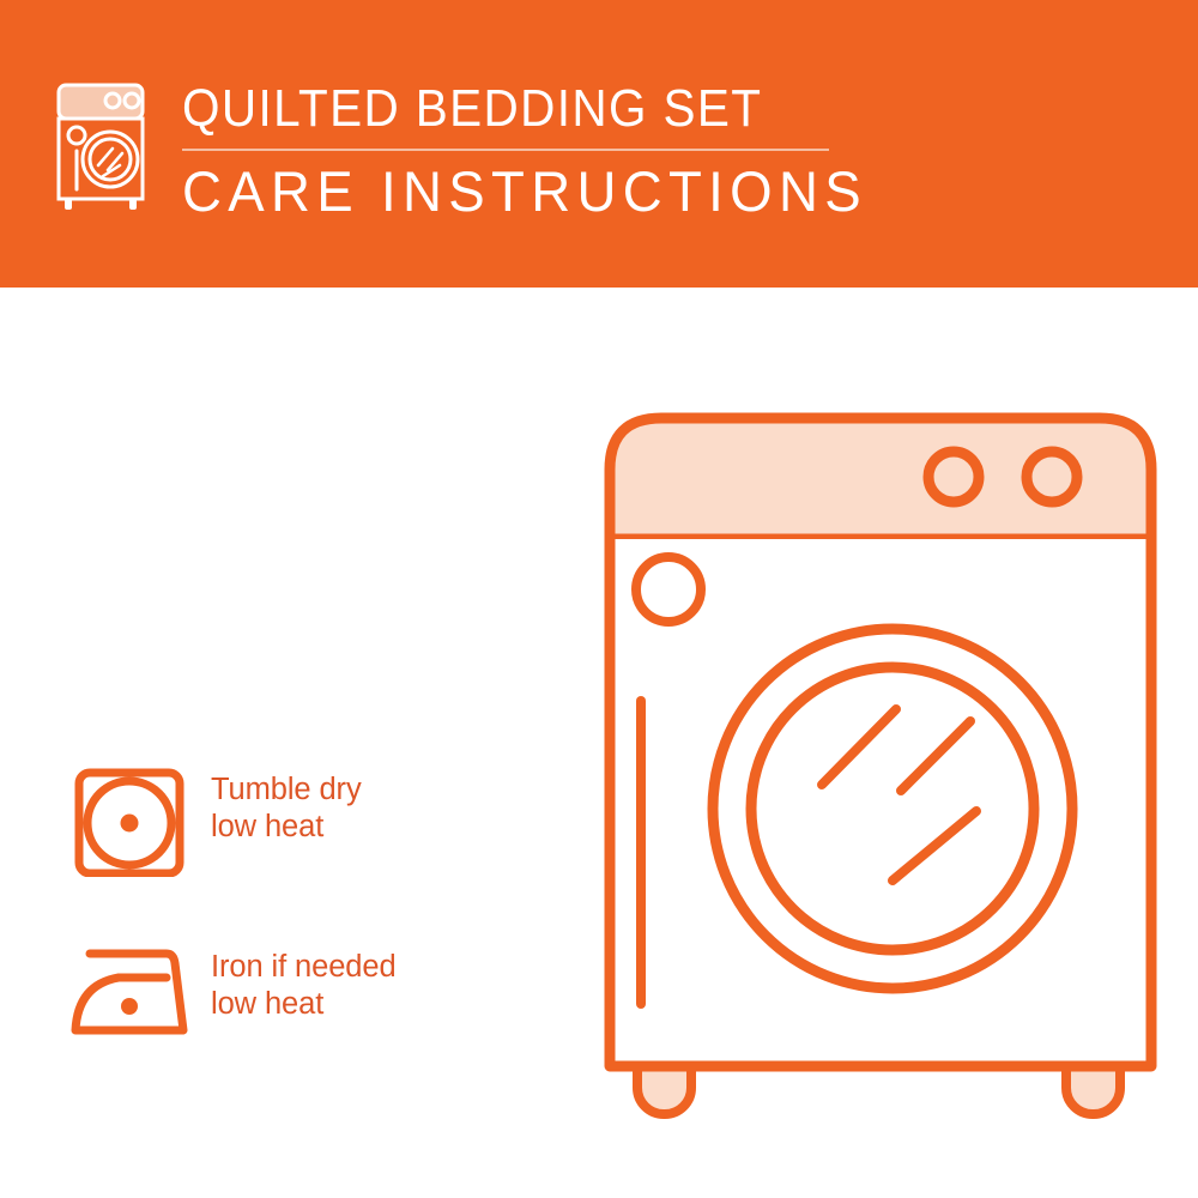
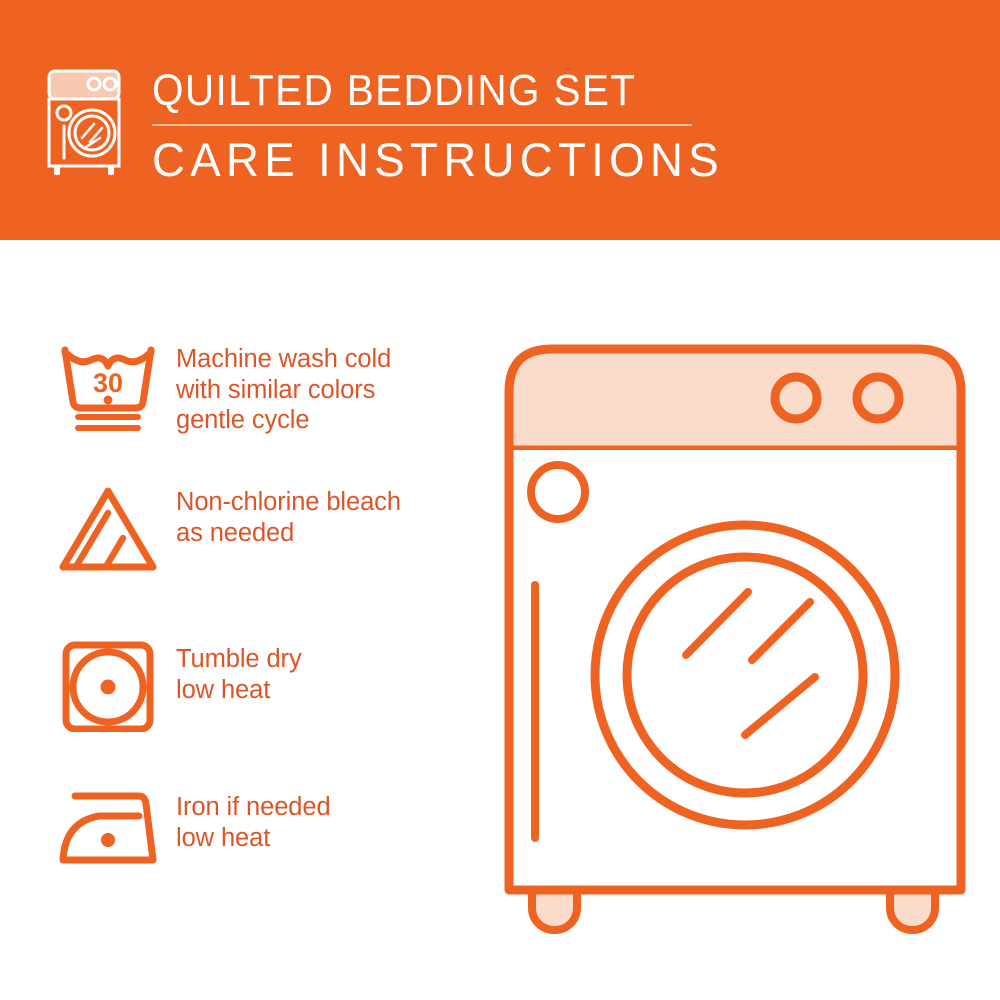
  QUILTED BEDDING SET
  CARE INSTRUCTIONS
+ 30
+ Machine wash cold
+ with similar colors
+ gentle cycle
+ Non-chlorine bleach
+ as needed
  Tumble dry
  low heat
  Iron if needed
  low heat
